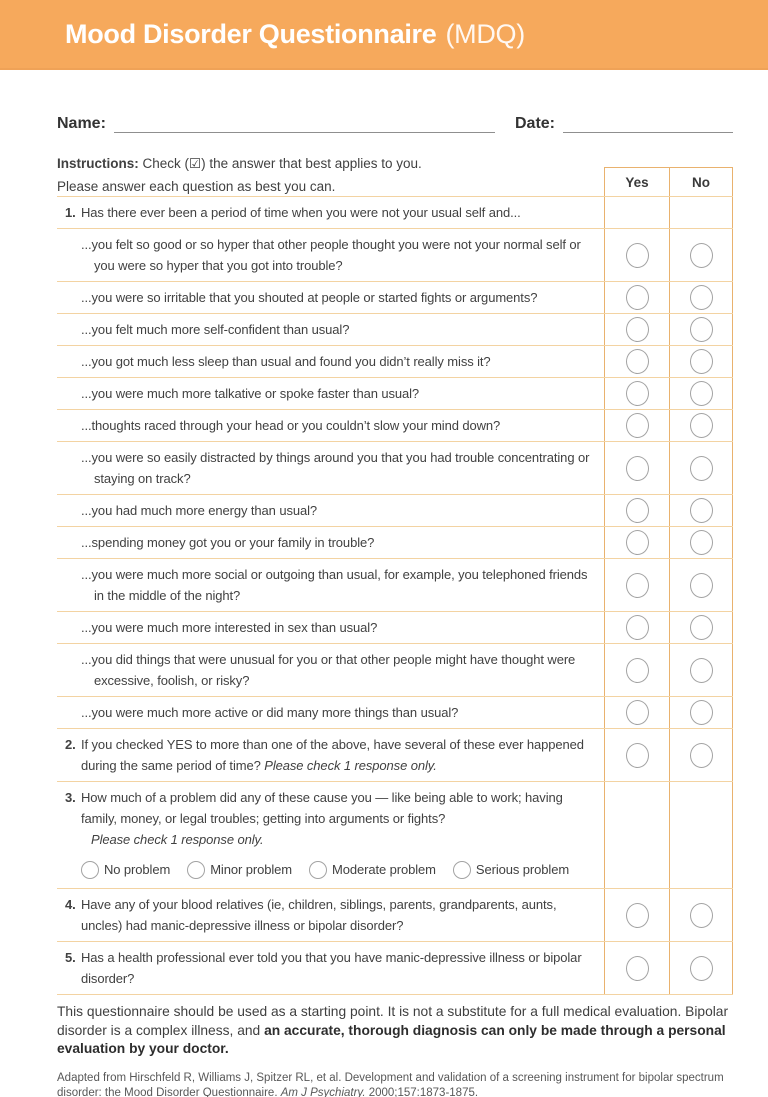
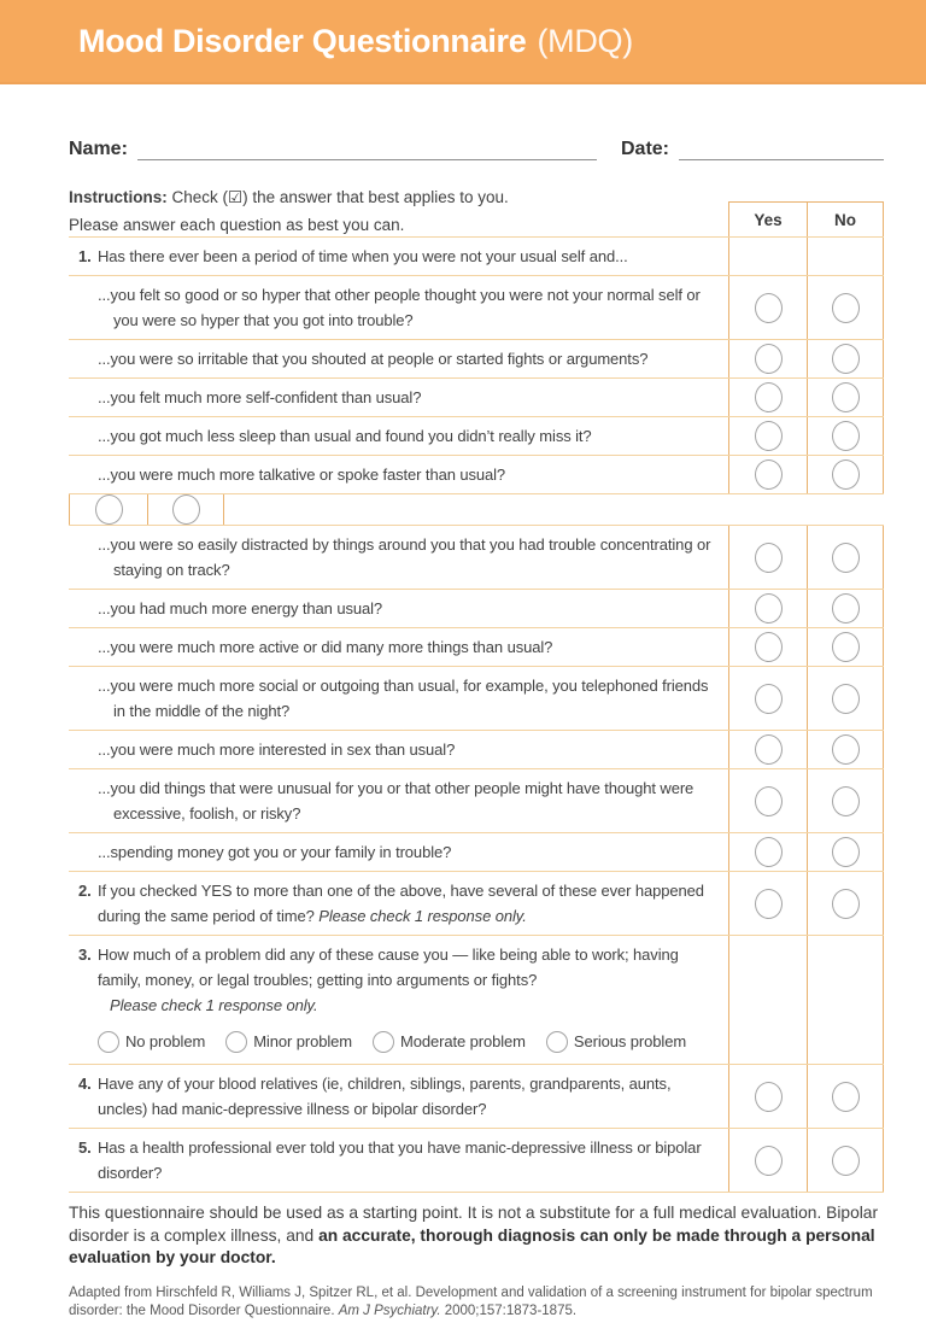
  Mood Disorder Questionnaire (MDQ)
  Name:
  Date:
  Instructions: Check (☑) the answer that best applies to you.
  Please answer each question as best you can.
  Yes
  No
  1.
  Has there ever been a period of time when you were not your usual self and...
  ...you felt so good or so hyper that other people thought you were not your normal self or you were so hyper that you got into trouble?
  ...you were so irritable that you shouted at people or started fights or arguments?
  ...you felt much more self-confident than usual?
  ...you got much less sleep than usual and found you didn’t really miss it?
  ...you were much more talkative or spoke faster than usual?
- ...thoughts raced through your head or you couldn’t slow your mind down?
  ...you were so easily distracted by things around you that you had trouble concentrating or staying on track?
  ...you had much more energy than usual?
- ...spending money got you or your family in trouble?
+ ...you were much more active or did many more things than usual?
  ...you were much more social or outgoing than usual, for example, you telephoned friends in the middle of the night?
  ...you were much more interested in sex than usual?
  ...you did things that were unusual for you or that other people might have thought were excessive, foolish, or risky?
- ...you were much more active or did many more things than usual?
+ ...spending money got you or your family in trouble?
  2.
  If you checked YES to more than one of the above, have several of these ever happened during the same period of time? Please check 1 response only.
  3.
  How much of a problem did any of these cause you — like being able to work; having family, money, or legal troubles; getting into arguments or fights?
  Please check 1 response only.
  No problem
  Minor problem
  Moderate problem
  Serious problem
  4.
  Have any of your blood relatives (ie, children, siblings, parents, grandparents, aunts, uncles) had manic-depressive illness or bipolar disorder?
  5.
  Has a health professional ever told you that you have manic-depressive illness or bipolar disorder?
  This questionnaire should be used as a starting point. It is not a substitute for a full medical evaluation. Bipolar disorder is a complex illness, and an accurate, thorough diagnosis can only be made through a personal evaluation by your doctor.
  Adapted from Hirschfeld R, Williams J, Spitzer RL, et al. Development and validation of a screening instrument for bipolar spectrum disorder: the Mood Disorder Questionnaire. Am J Psychiatry. 2000;157:1873-1875.
